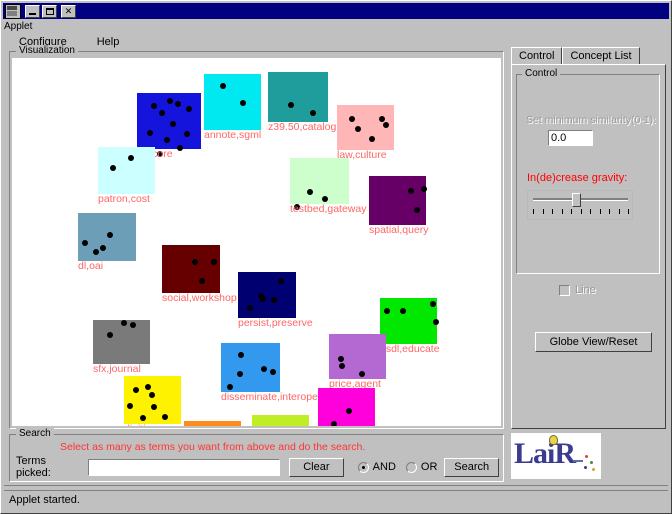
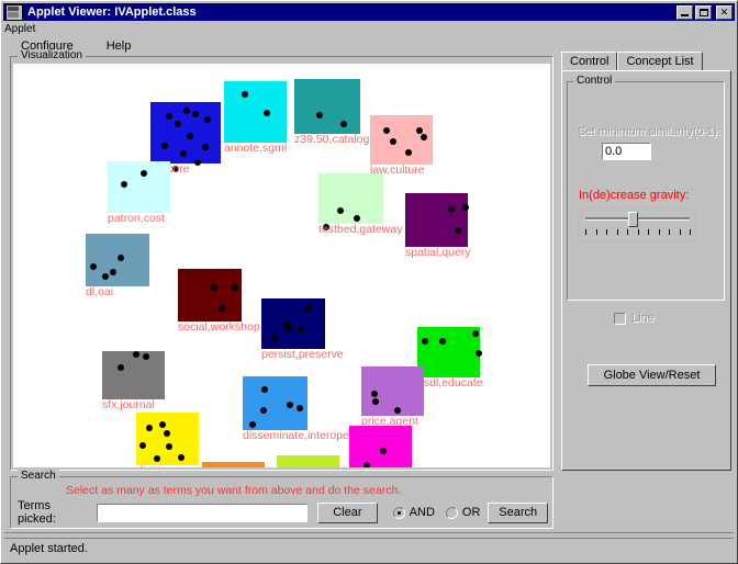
+ Applet Viewer: IVApplet.class
  ✕
  Applet
  Configure
  Help
  Visualization
  annote,sgml
  z39.50,catalog
  law,culture
  patron,cost
  testbed,gateway
  spatial,query
  social,workshop
  dl,oai
  persist,preserve
  sdl,educate
  sfx,journal
  price,agent
  disseminate,interope
  Control
  Concept List
  Control
  Set minimum similarity(0-1):
  0.0
  In(de)crease gravity:
  Line
  Globe View/Reset
  Search
  Select as many as terms you want from above and do the search.
  Terms picked:
  Clear
  AND
  OR
  Search
- LaiR
  Applet started.
